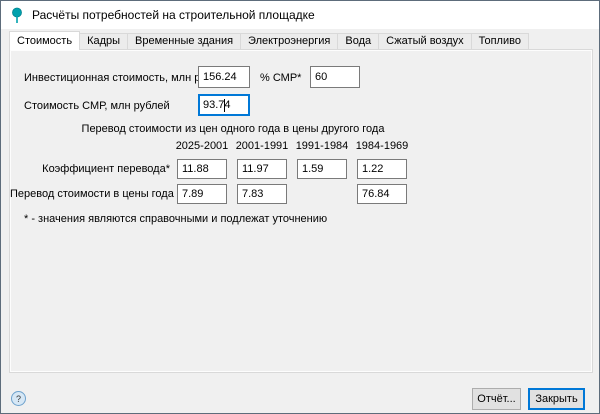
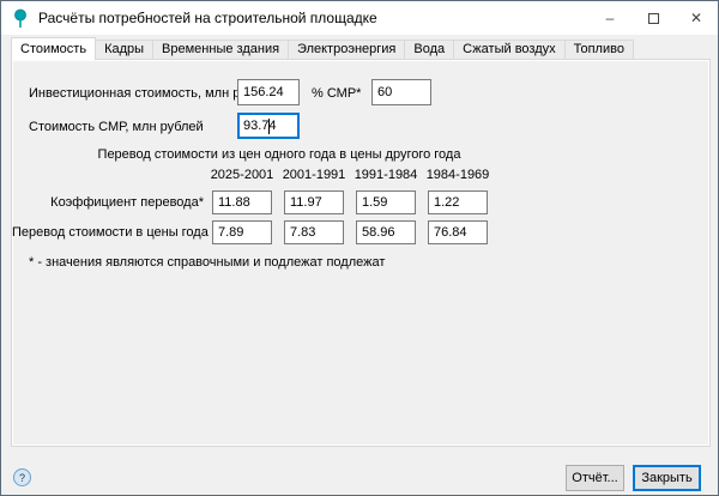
  Расчёты потребностей на строительной площадке
+ –
+ ✕
  Стоимость
  Кадры
  Временные здания
  Электроэнергия
  Вода
  Сжатый воздух
  Топливо
  Инвестиционная стоимость, млн
  156.24
  % СМР*
  60
  Стоимость СМР, млн рублей
  93.74
  Перевод стоимости из цен одного года в цены другого года
  2025-2001
  2001-1991
  1991-1984
  1984-1969
  Коэффициент перевода*
  11.88
  11.97
  1.59
  1.22
  Перевод стоимости в цены года
  7.89
  7.83
+ 58.96
  76.84
- * - значения являются справочными и подлежат уточнению
+ * - значения являются справочными и подлежат подлежат
  ?
  Отчёт...
  Закрыть
